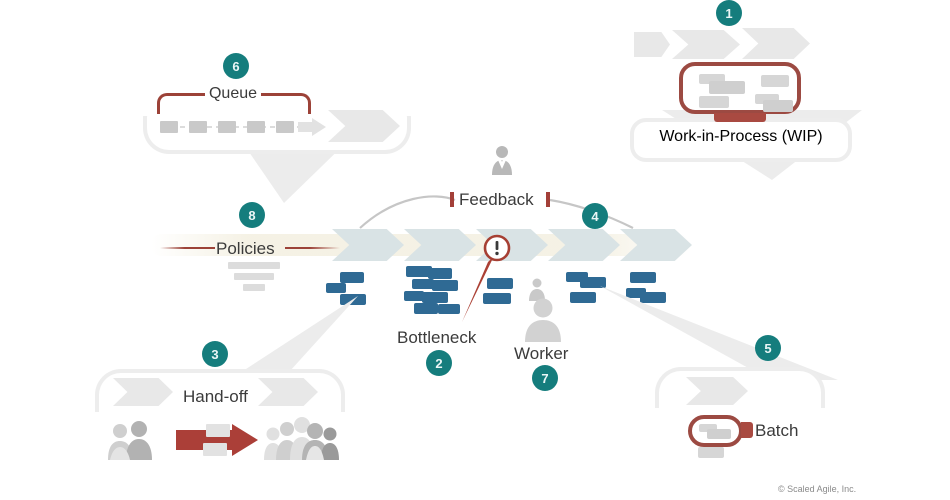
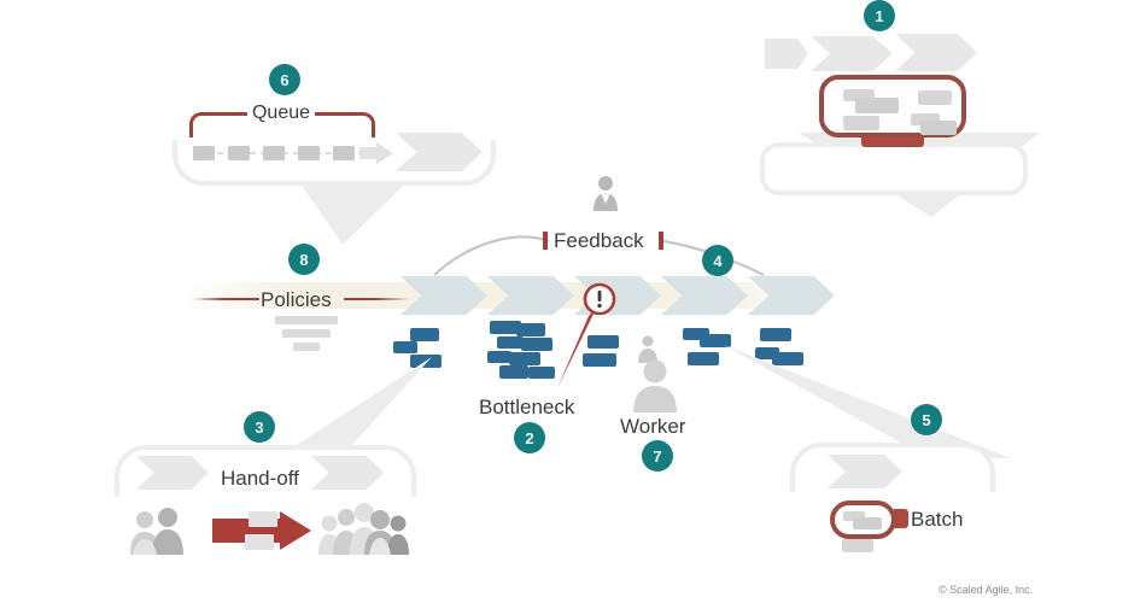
- Work-in-Process (WIP)
  1
  6
  Queue
  Feedback
  4
  8
  Policies
  Bottleneck
  2
  Worker
  7
  3
  Hand-off
  5
  Batch
  © Scaled Agile, Inc.
